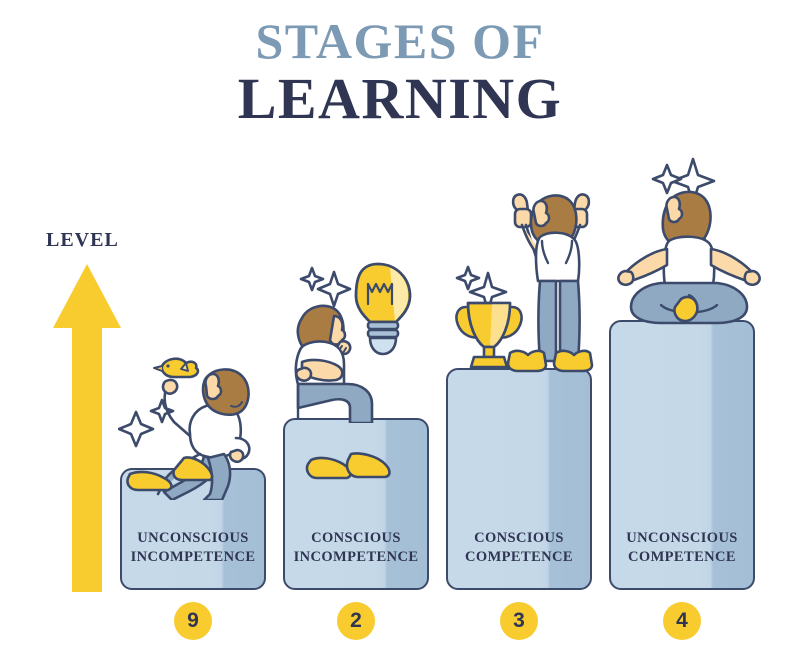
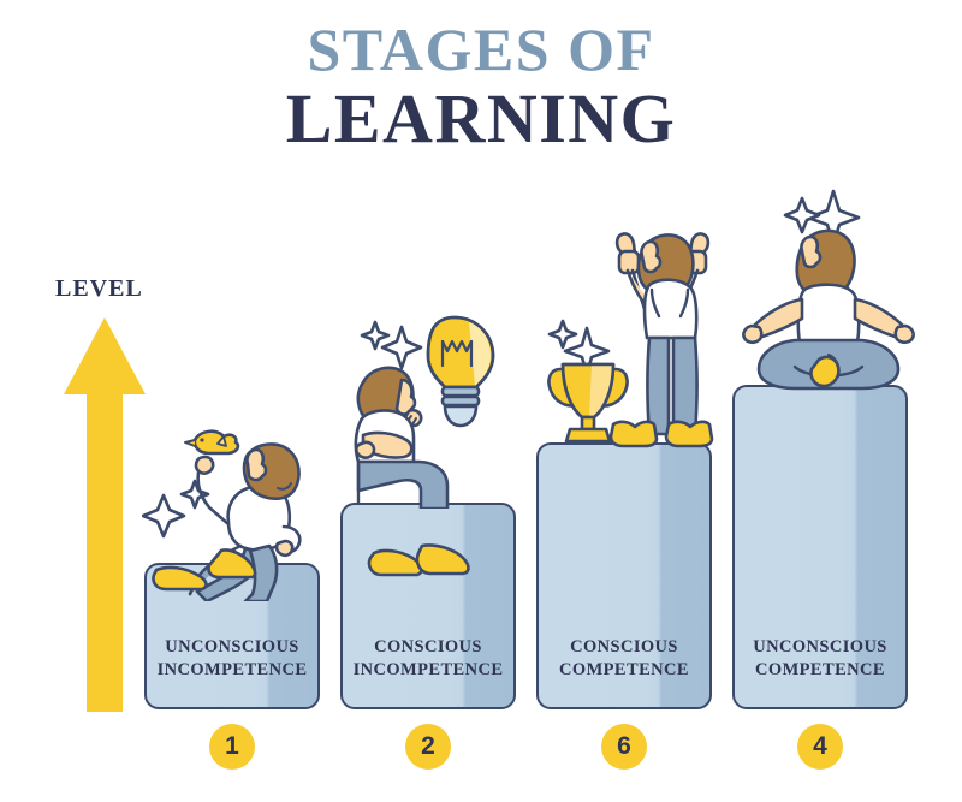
  STAGES OF
  LEARNING
  LEVEL
  UNCONSCIOUS
  INCOMPETENCE
  CONSCIOUS
  INCOMPETENCE
  CONSCIOUS
  COMPETENCE
  UNCONSCIOUS
  COMPETENCE
- 9
+ 1
  2
- 3
+ 6
  4
